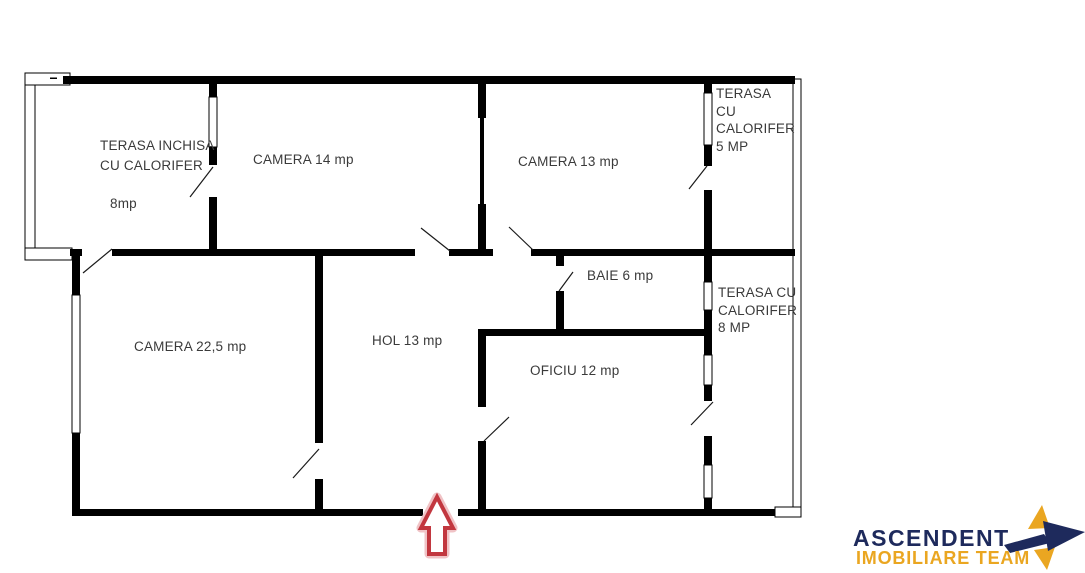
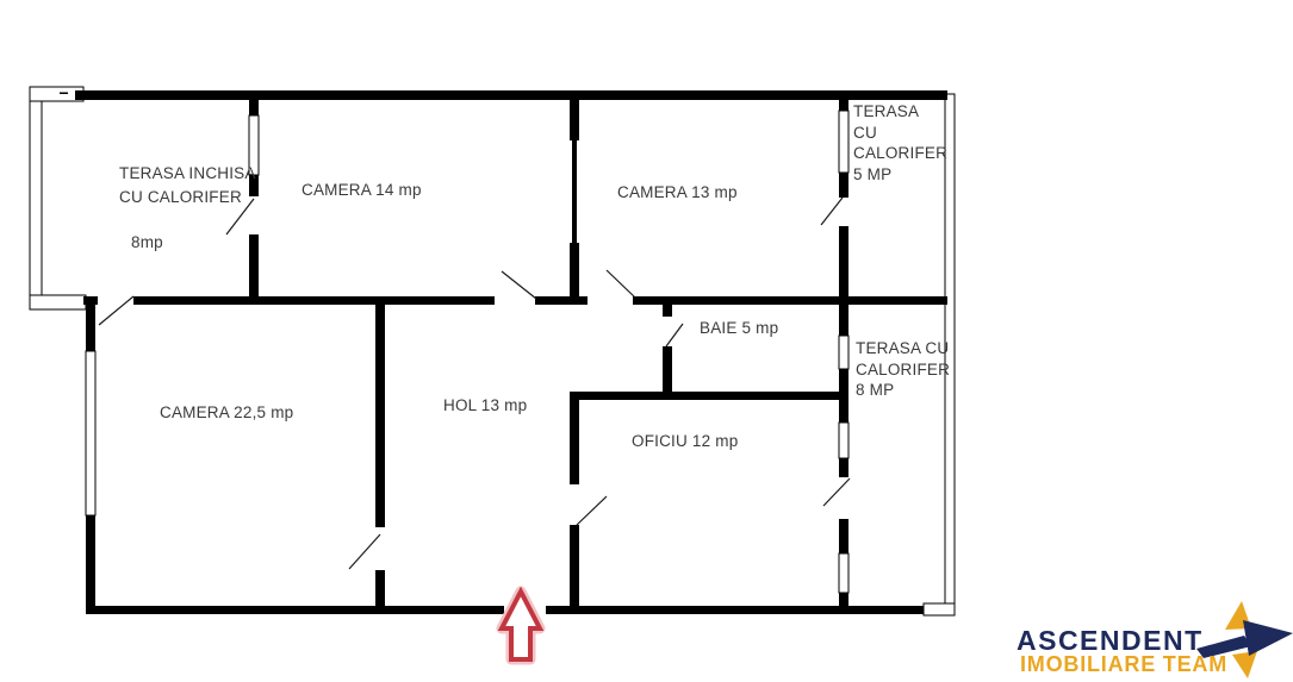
  TERASA INCHISA
  CU CALORIFER
  8mp
  CAMERA 14 mp
  CAMERA 13 mp
  TERASA
  CU
  CALORIFER
  5 MP
  CAMERA 22,5 mp
  HOL 13 mp
- BAIE 6 mp
+ BAIE 5 mp
  OFICIU 12 mp
  TERASA CU
  CALORIFER
  8 MP
  ASCENDENT
  IMOBILIARE TEAM
